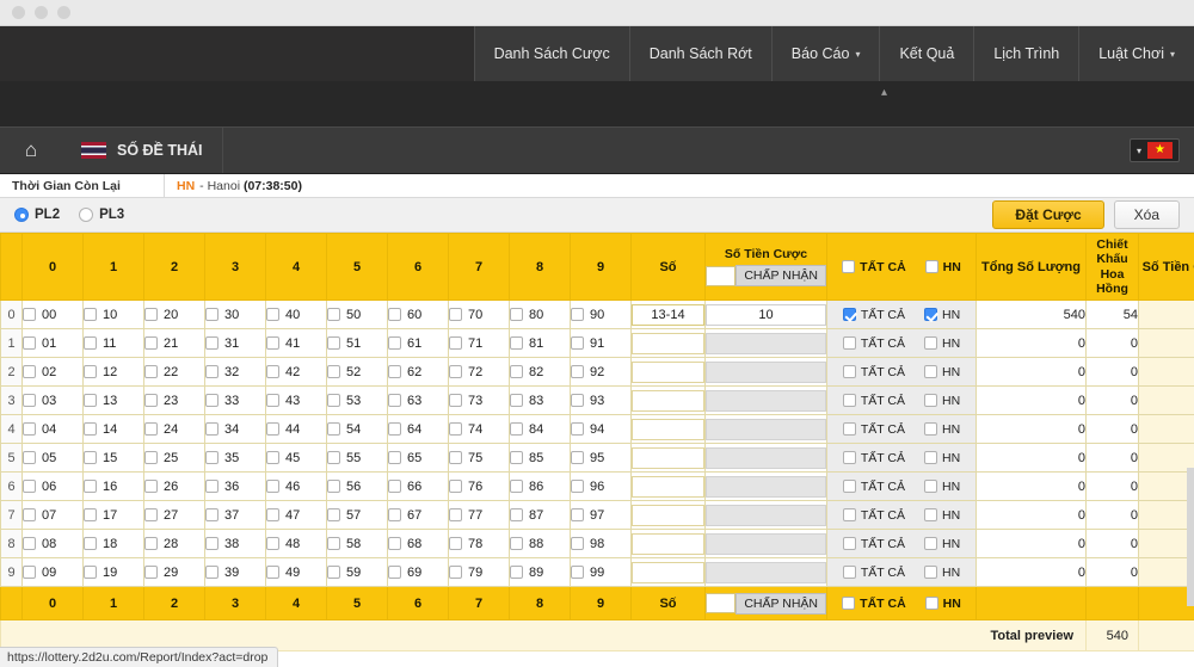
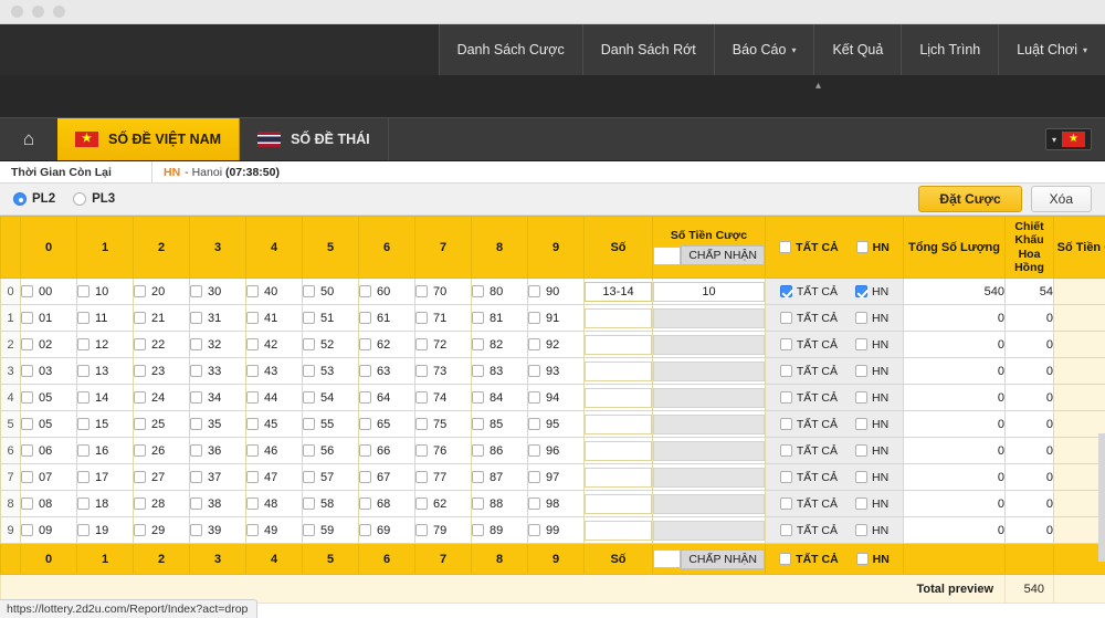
  Danh Sách Cược
  Danh Sách Rớt
  Báo Cáo
  ▾
  Kết Quả
  Lịch Trình
  Luật Chơi
  ▾
  ▴
  ⌂
+ SỐ ĐỀ VIỆT NAM
  SỐ ĐỀ THÁI
  ▾
  Thời Gian Còn Lại
  HN
  -
  Hanoi
  (07:38:50)
  PL2
  PL3
  Đặt Cược
  Xóa
  	0	1	2	3	4	5	6	7	8	9	Số	Số Tiền Cược CHẤP NHẬN	TẤT CẢ HN	Tổng Số Lượng	Chiết Khấu Hoa Hồng	Số Tiền
  0	00	10	20	30	40	50	60	70	80	90	13-14	10	TẤT CẢ HN	540	54
  1	01	11	21	31	41	51	61	71	81	91			TẤT CẢ HN	0	0
  2	02	12	22	32	42	52	62	72	82	92			TẤT CẢ HN	0	0
  3	03	13	23	33	43	53	63	73	83	93			TẤT CẢ HN	0	0
- 4	04	14	24	34	44	54	64	74	84	94			TẤT CẢ HN	0	0
+ 4	05	14	24	34	44	54	64	74	84	94			TẤT CẢ HN	0	0
  5	05	15	25	35	45	55	65	75	85	95			TẤT CẢ HN	0	0
  6	06	16	26	36	46	56	66	76	86	96			TẤT CẢ HN	0	0
  7	07	17	27	37	47	57	67	77	87	97			TẤT CẢ HN	0	0
- 8	08	18	28	38	48	58	68	78	88	98			TẤT CẢ HN	0	0
+ 8	08	18	28	38	48	58	68	62	88	98			TẤT CẢ HN	0	0
  9	09	19	29	39	49	59	69	79	89	99			TẤT CẢ HN	0	0
  	0	1	2	3	4	5	6	7	8	9	Số	CHẤP NHẬN	TẤT CẢ HN
  Total preview	540
  https://lottery.2d2u.com/Report/Index?act=drop
